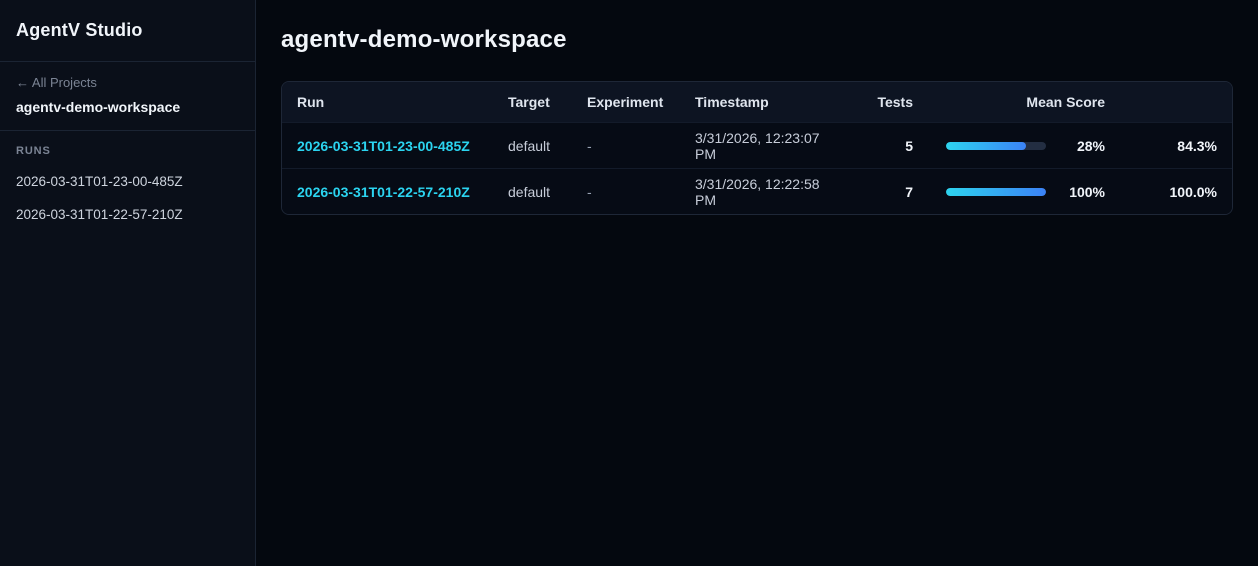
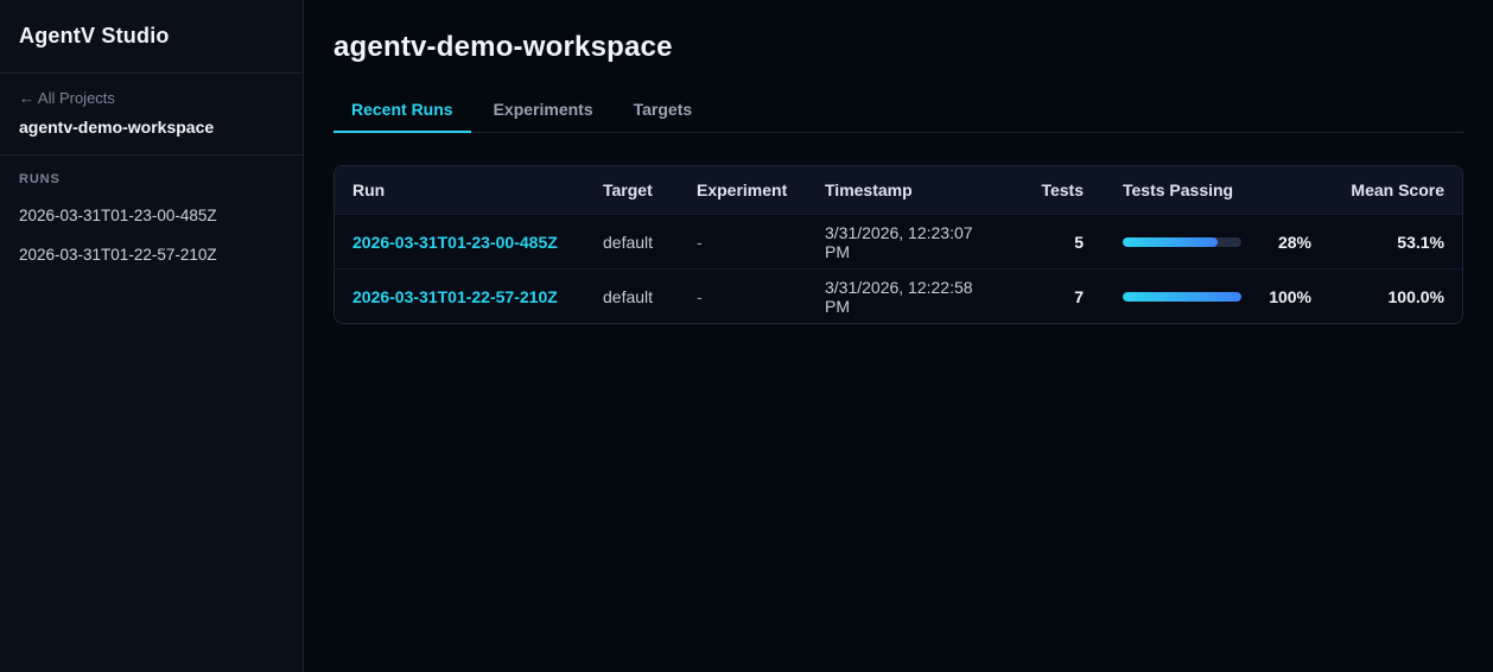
  AgentV Studio
  ← All Projects
  agentv-demo-workspace
  RUNS
  2026-03-31T01-23-00-485Z
  2026-03-31T01-22-57-210Z
  agentv-demo-workspace
+ Recent Runs
+ Experiments
+ Targets
  Run
  Target
  Experiment
  Timestamp
  Tests
+ Tests Passing
  Mean Score
  2026-03-31T01-23-00-485Z
  default
  -
  3/31/2026, 12:23:07 PM
  5
  28%
- 84.3%
+ 53.1%
  2026-03-31T01-22-57-210Z
  default
  -
  3/31/2026, 12:22:58 PM
  7
  100%
  100.0%
